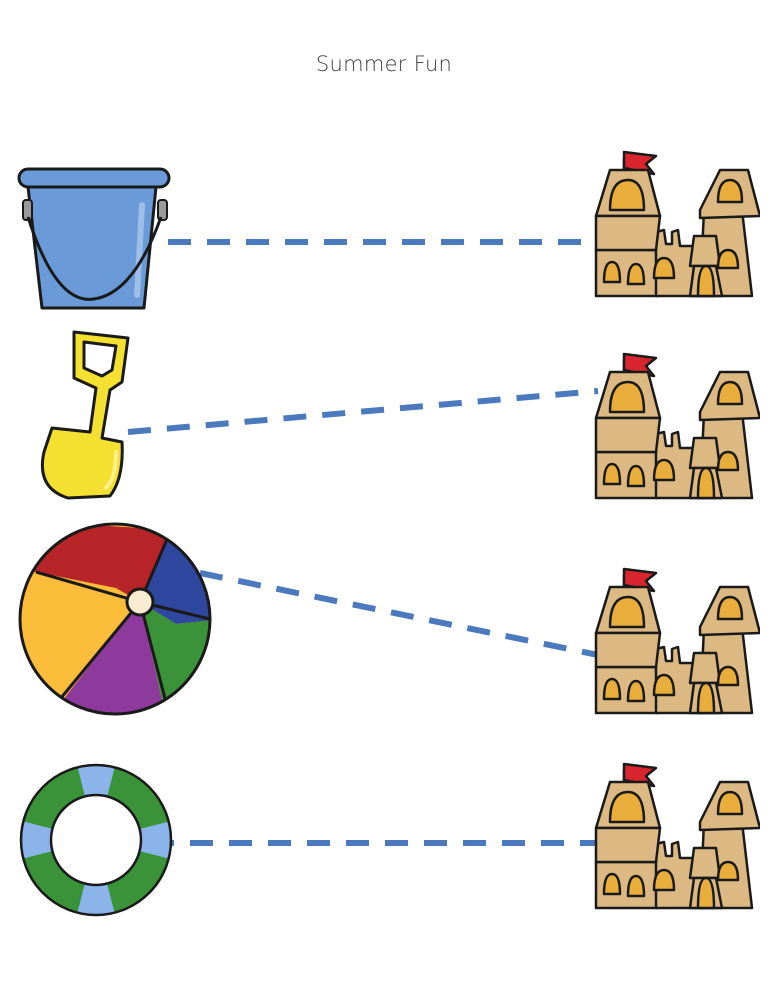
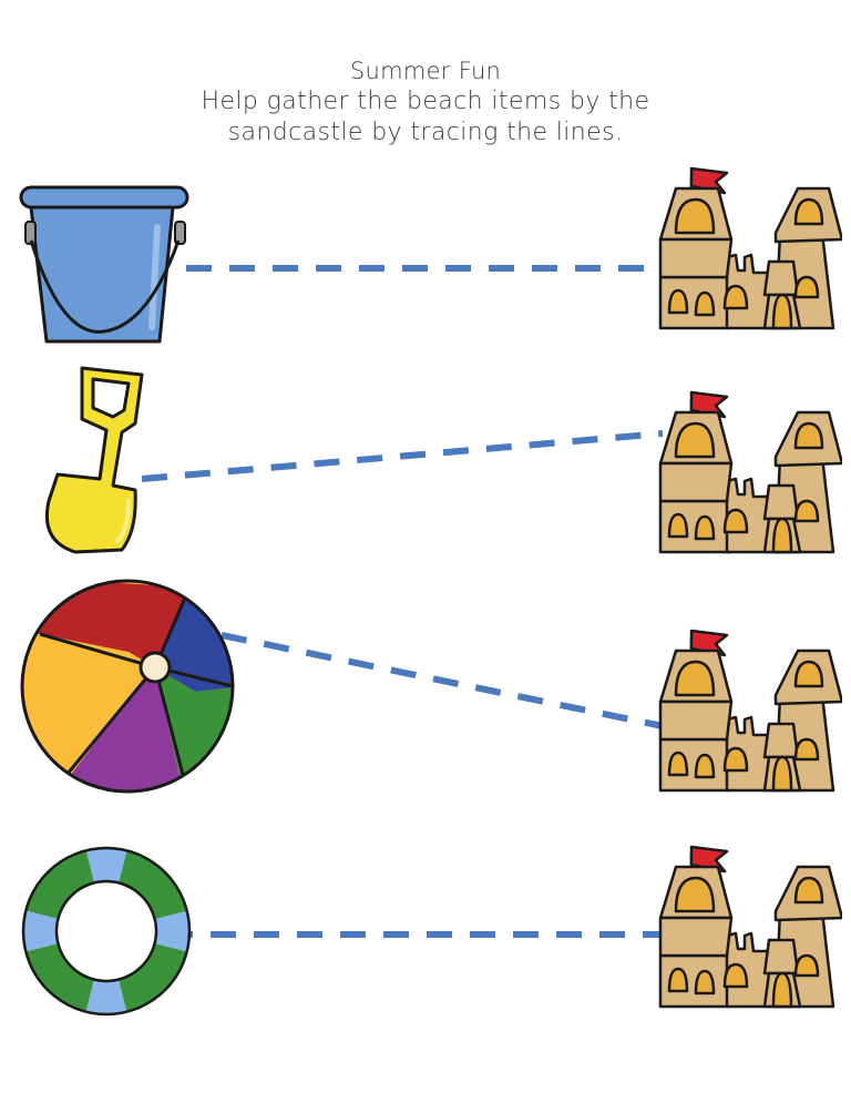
  Summer Fun
+ Help gather the beach items by the
+ sandcastle by tracing the lines.
